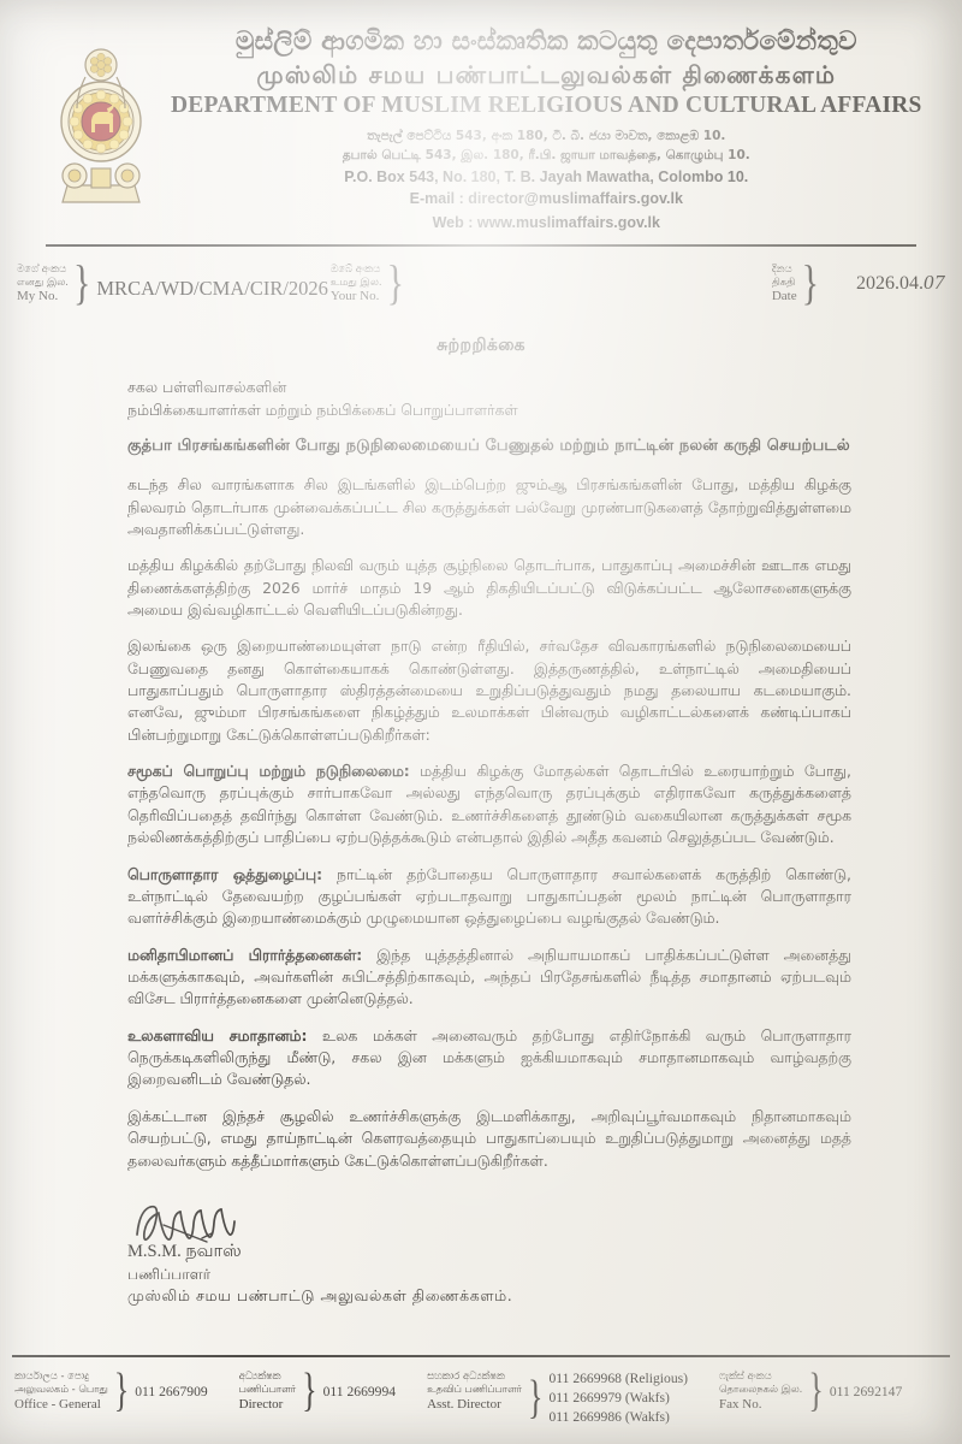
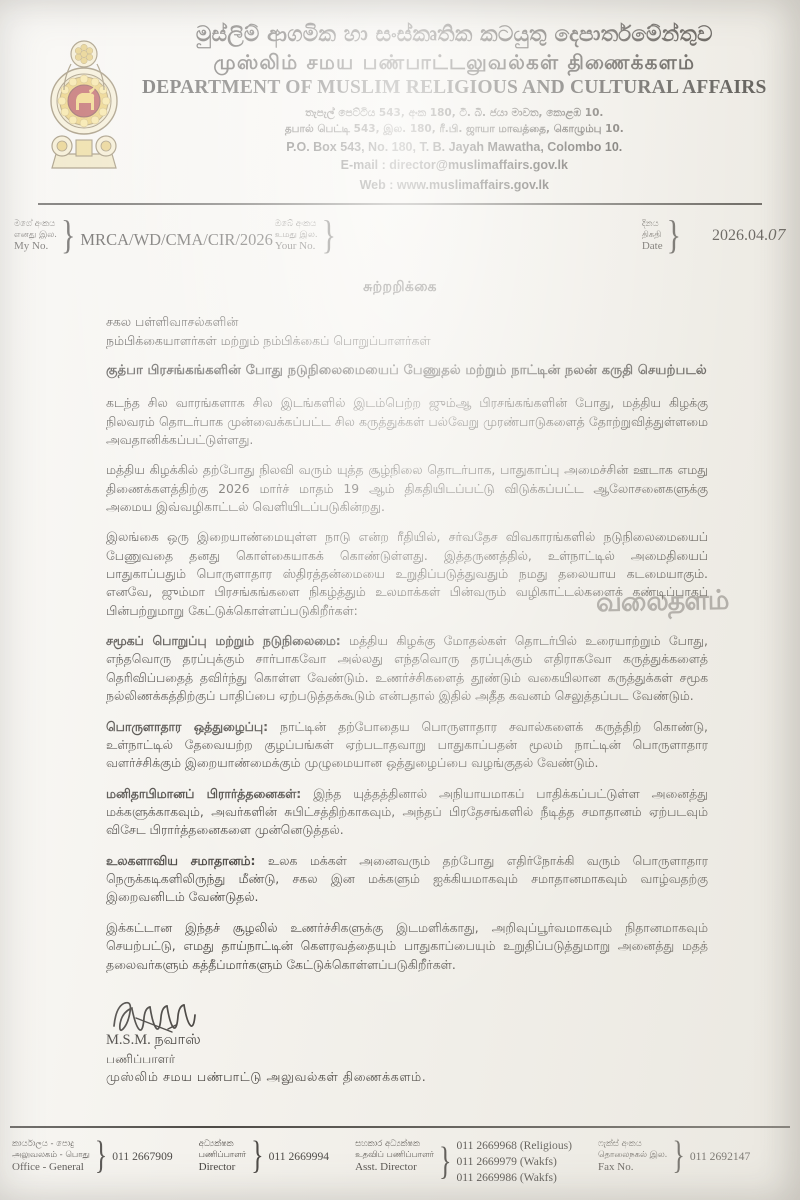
+ வலைதளம்
